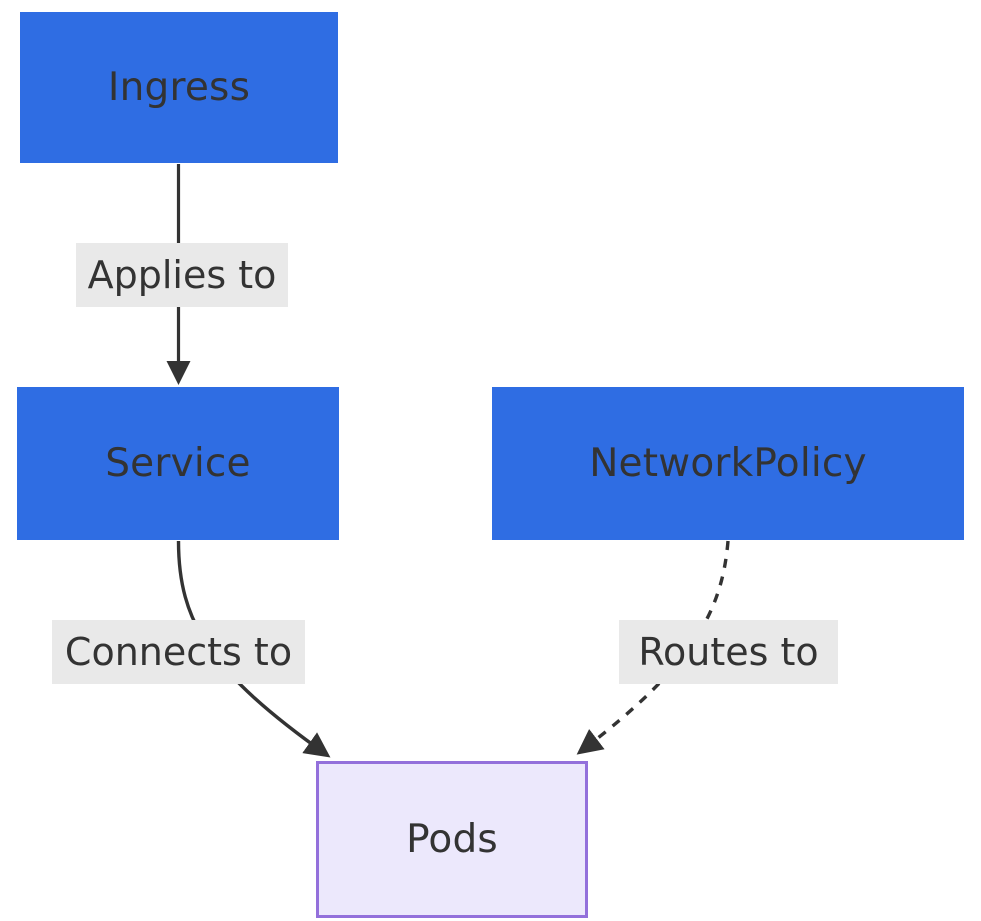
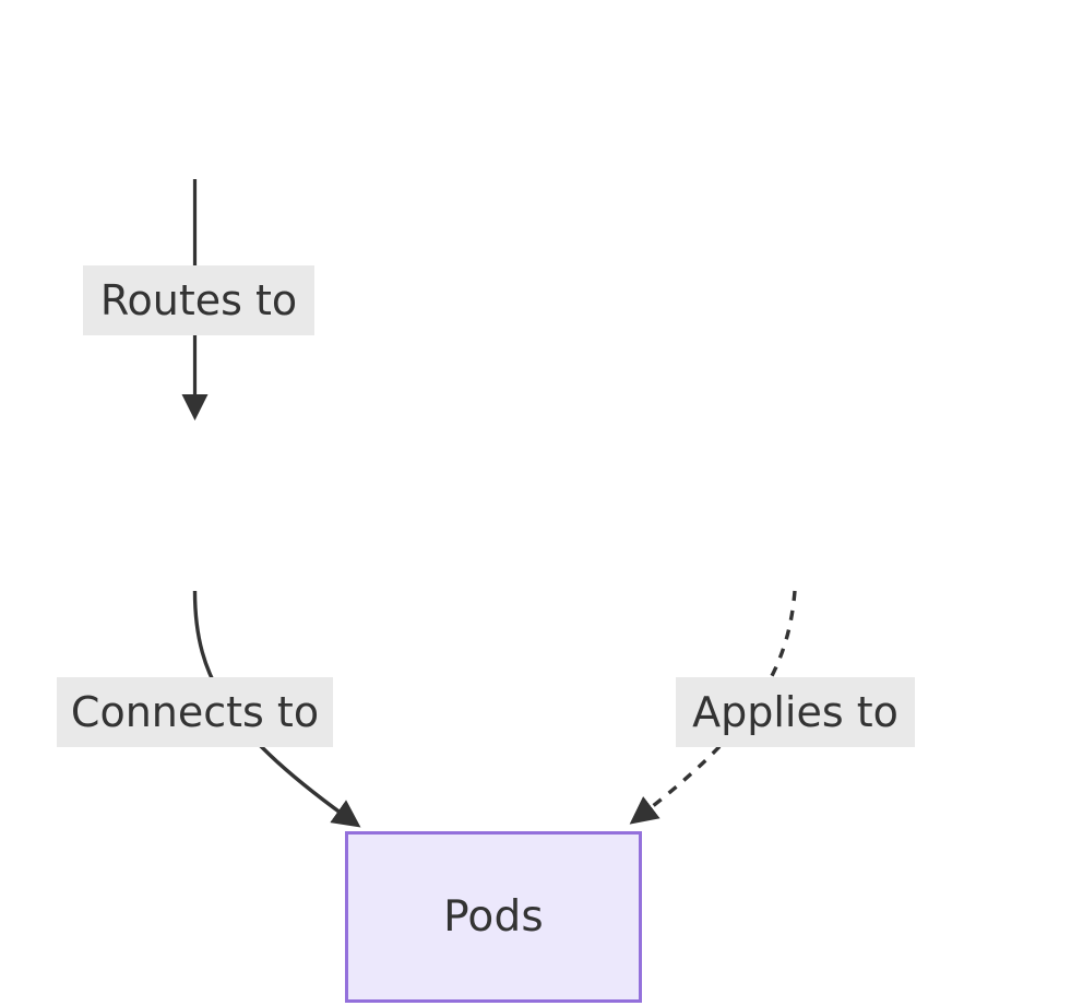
- Ingress
- Service
- NetworkPolicy
  Pods
- Applies to
+ Routes to
  Connects to
- Routes to
+ Applies to
